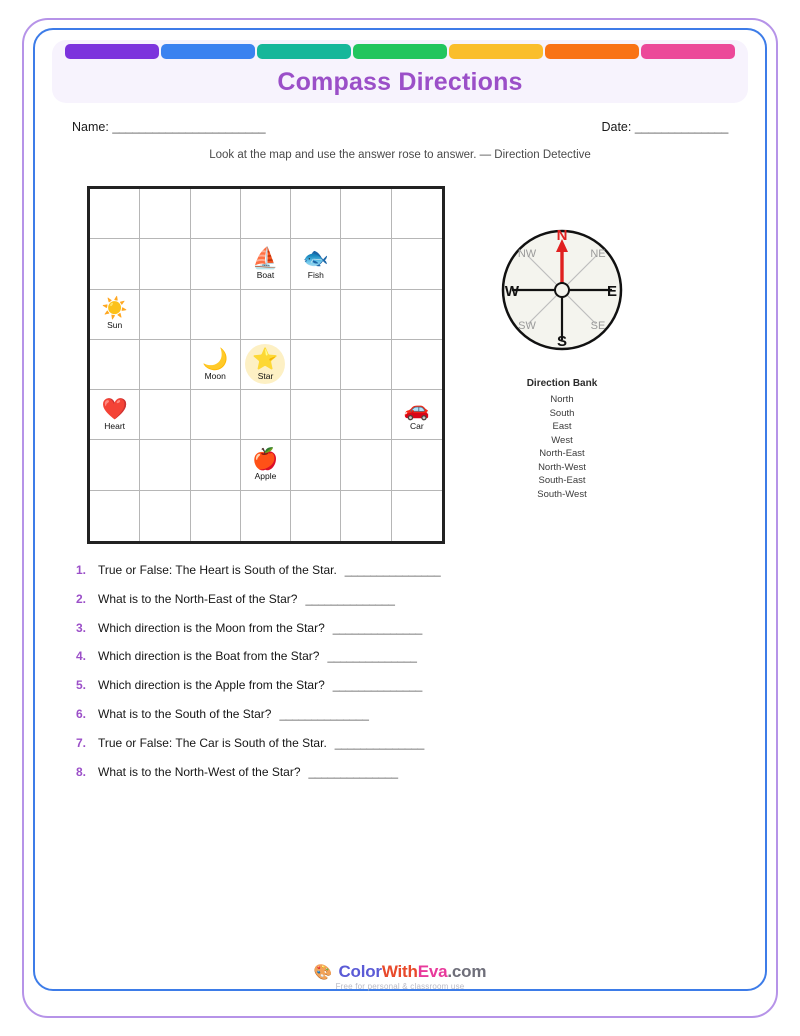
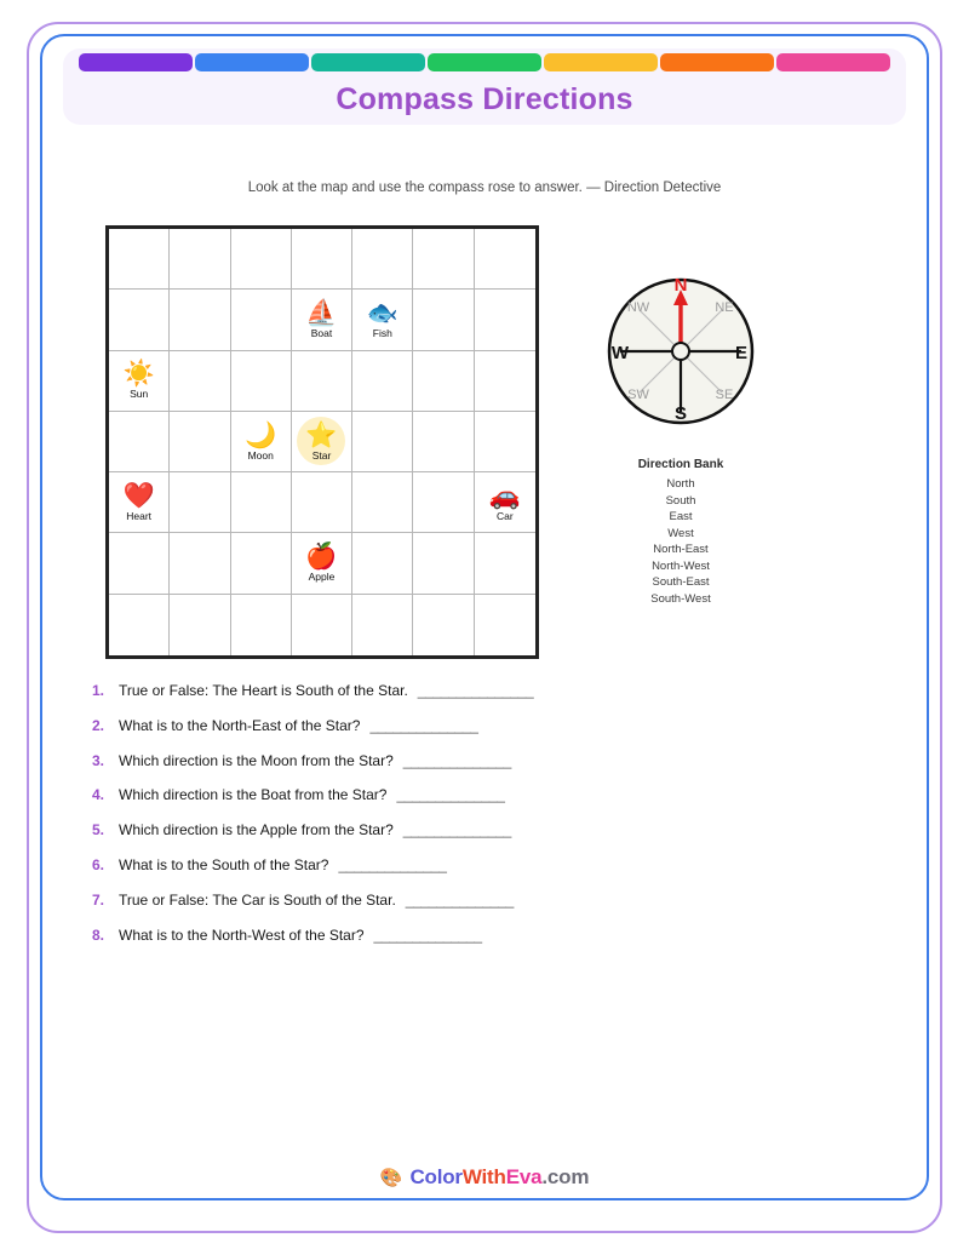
  Compass Directions
- Name: _______________________
- Date: ______________
- Look at the map and use the answer rose to answer. — Direction Detective
+ Look at the map and use the compass rose to answer. — Direction Detective
  ⛵
  Boat
  🐟
  Fish
  ☀️
  Sun
  🌙
  Moon
  ⭐
  Star
  ❤️
  Heart
  🚗
  Car
  🍎
  Apple
  N
  S
  W
  E
  NW
  NE
  SW
  SE
  Direction Bank
  North
  South
  East
  West
  North-East
  North-West
  South-East
  South-West
  1.
  True or False: The Heart is South of the Star.
  _______________
  2.
  What is to the North-East of the Star?
  ______________
  3.
  Which direction is the Moon from the Star?
  ______________
  4.
  Which direction is the Boat from the Star?
  ______________
  5.
  Which direction is the Apple from the Star?
  ______________
  6.
  What is to the South of the Star?
  ______________
  7.
  True or False: The Car is South of the Star.
  ______________
  8.
  What is to the North-West of the Star?
  ______________
  🎨
  ColorWithEva.com
- Free for personal & classroom use
